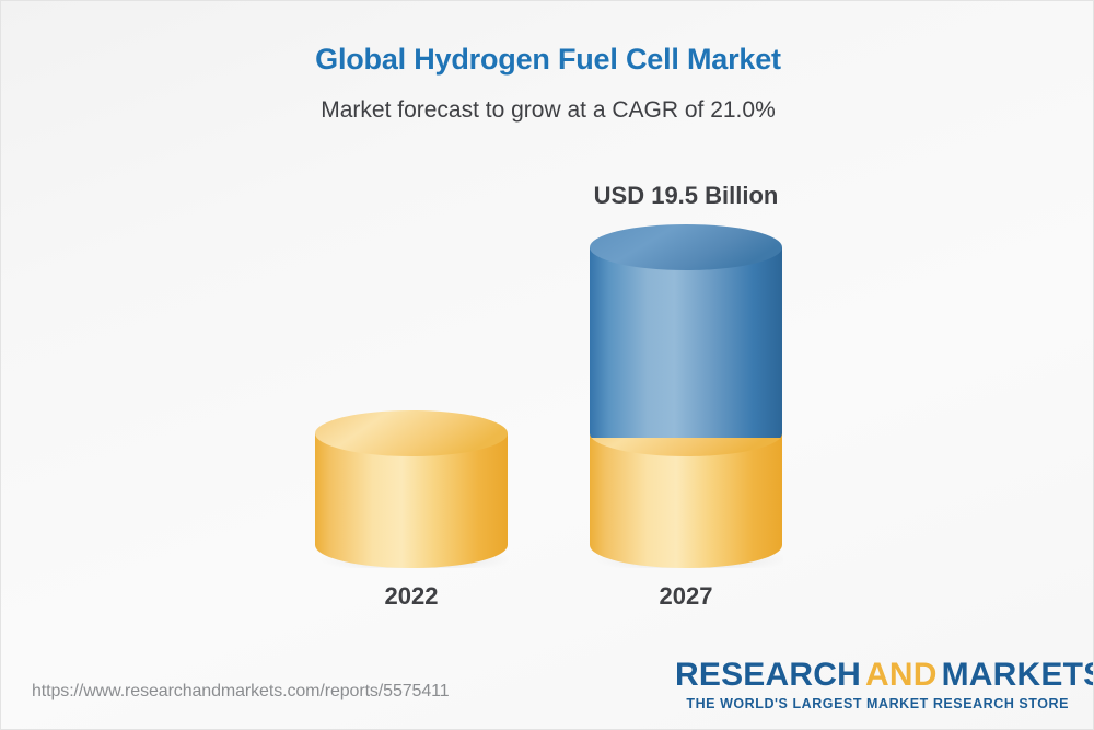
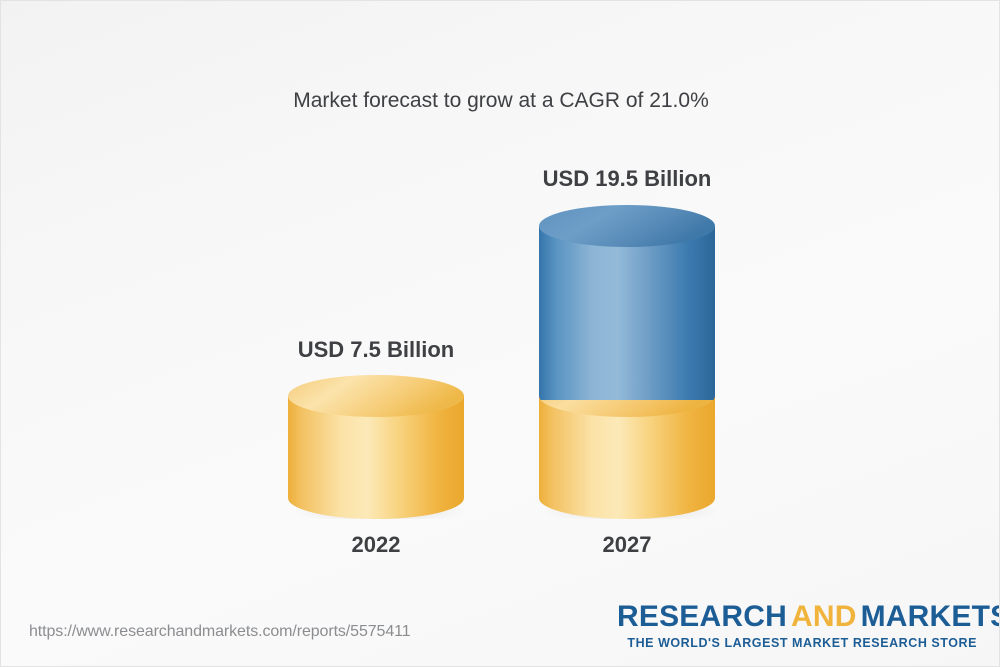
- Global Hydrogen Fuel Cell Market
  Market forecast to grow at a CAGR of 21.0%
  USD 19.5 Billion
+ USD 7.5 Billion
  2022
  2027
  https://www.researchandmarkets.com/reports/5575411
  RESEARCH AND MARKET
  THE WORLD'S LARGEST MARKET RESEARCH STORE
